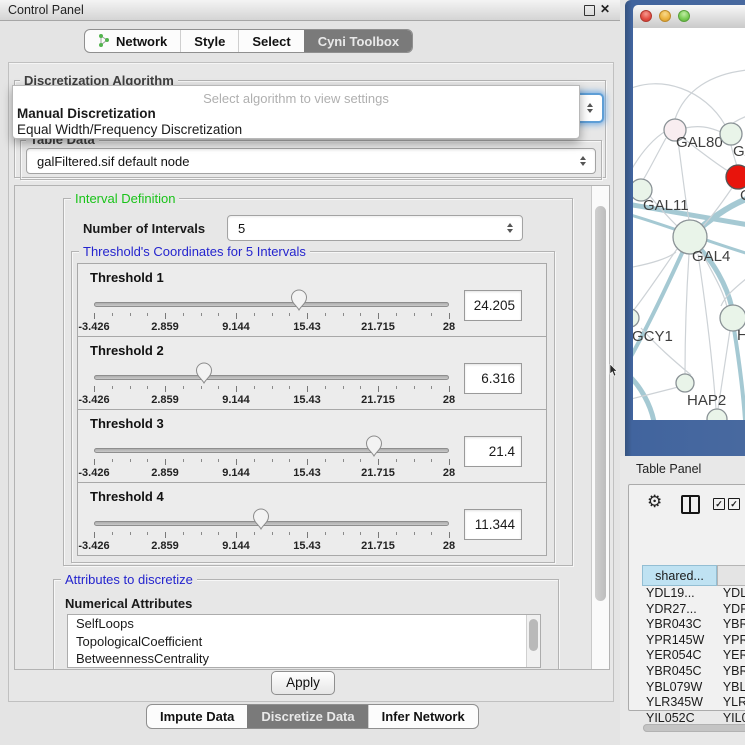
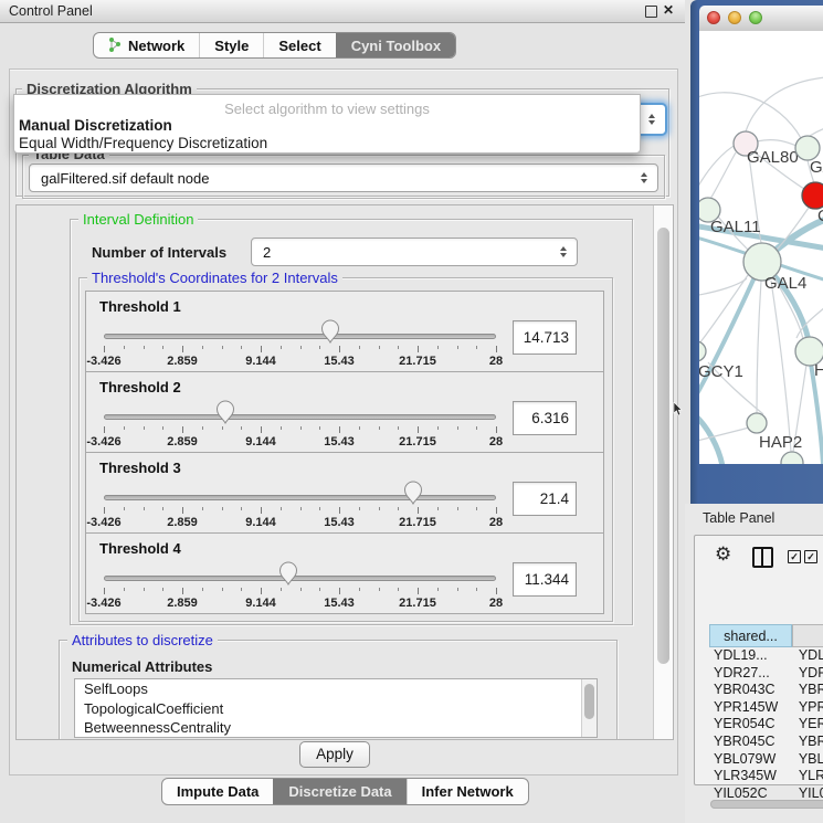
  Control Panel
  ✕
  Network
  Style
  Select
  Cyni Toolbox
  Discretization Algorithm
  Select algorithm to view settings
  Manual Discretization
  Equal Width/Frequency Discretization
  Table Data
  galFiltered.sif default node
  Interval Definition
  Number of Intervals
- 5
+ 2
- Threshold's Coordinates for 5 Intervals
+ Threshold's Coordinates for 2 Intervals
  Threshold 1
  -3.426
  2.859
  9.144
  15.43
  21.715
  28
- 24.205
+ 14.713
  Threshold 2
  -3.426
  2.859
  9.144
  15.43
  21.715
  28
  6.316
  Threshold 3
  -3.426
  2.859
  9.144
  15.43
  21.715
  28
  21.4
  Threshold 4
  -3.426
  2.859
  9.144
  15.43
  21.715
  28
  11.344
  Attributes to discretize
  Numerical Attributes
  SelfLoops
  TopologicalCoefficient
  BetweennessCentrality
  Apply
  Impute Data
  Discretize Data
  Infer Network
  GAL80
  GAL11
  GAL4
  GCY1
  H
  HAP2
  Table Panel
  ⚙
  ✓
  ✓
  shared...
  YDL19...
  YDL
  YDR27...
  YBR043C
  YBR
  YPR145W
  YPR
  YER054C
  YER
  YBR045C
  YBR
  YBL079W
  YBL
  YLR345W
  YLR
  YIL052C
  YIL
